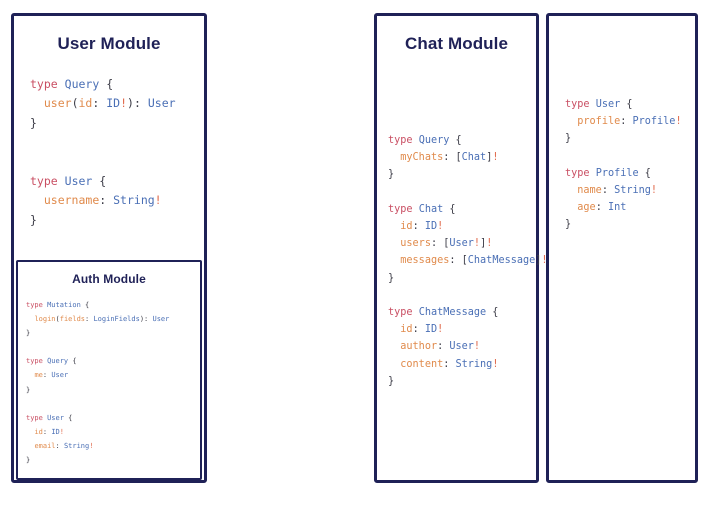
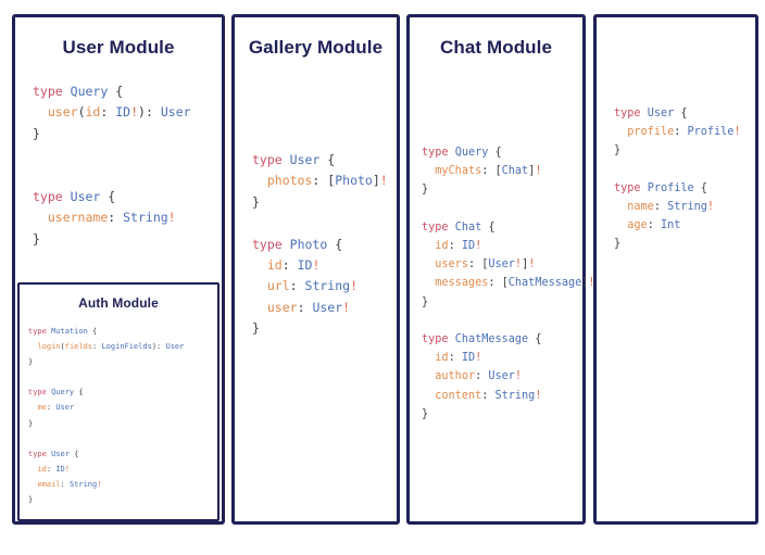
  User Module
  type Query { user(id: ID!): User } type User { username: String! }
  Auth Module
  type Mutation { login(fields: LoginFields): User } type Query { me: User } type User { id: ID! email: String! }
+ Gallery Module
+ type User { photos: [Photo]! } type Photo { id: ID! url: String! user: User! }
  Chat Module
  type Query { myChats: [Chat]! } type Chat { id: ID! users: [User!]! messages: [ChatMessage]! } type ChatMessage { id: ID! author: User! content: String! }
  type User { profile: Profile! } type Profile { name: String! age: Int }
